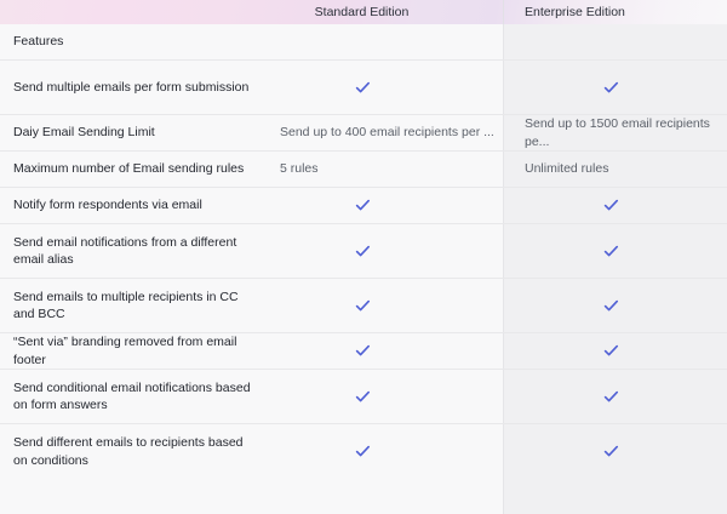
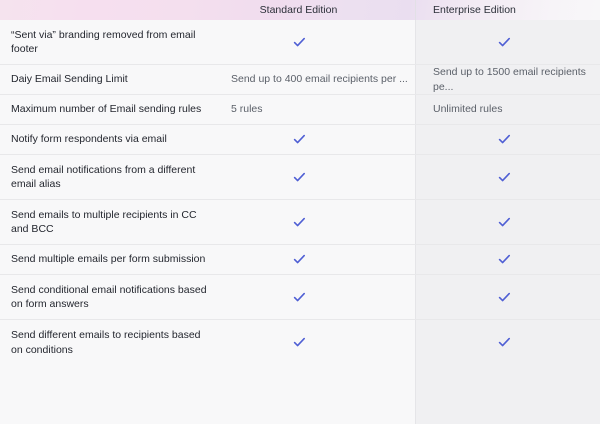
  Standard Edition
  Enterprise Edition
- Features
- Send multiple emails per form submission
+ “Sent via” branding removed from email footer
  Daiy Email Sending Limit
  Send up to 400 email recipients per ...
  Send up to 1500 email recipients pe...
  Maximum number of Email sending rules
  5 rules
  Unlimited rules
  Notify form respondents via email
  Send email notifications from a different email alias
  Send emails to multiple recipients in CC and BCC
- “Sent via” branding removed from email footer
+ Send multiple emails per form submission
  Send conditional email notifications based on form answers
  Send different emails to recipients based on conditions
